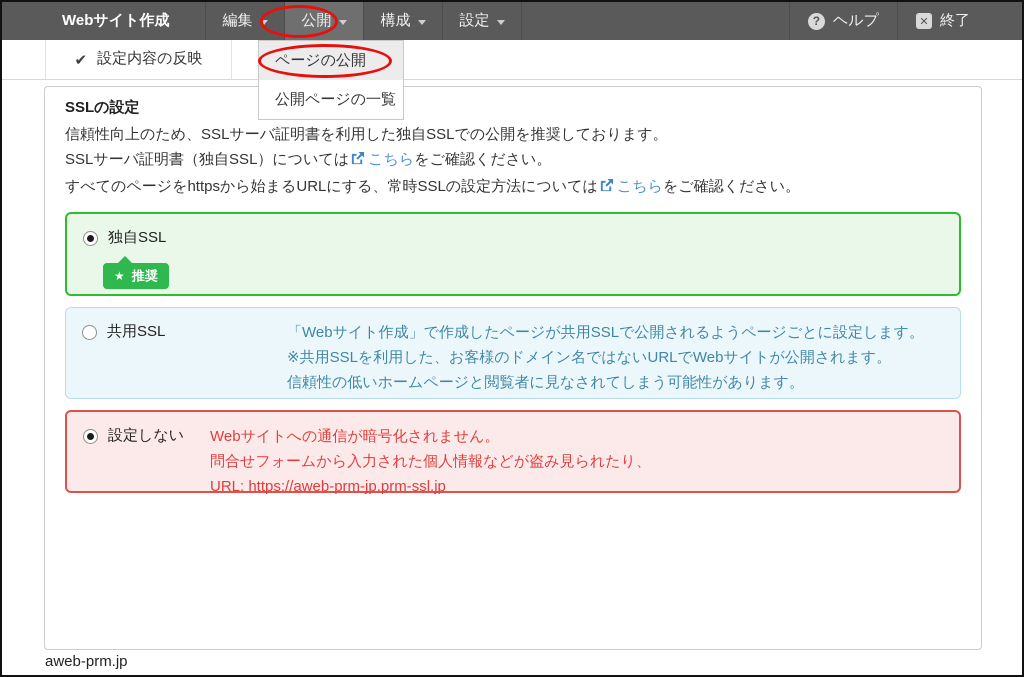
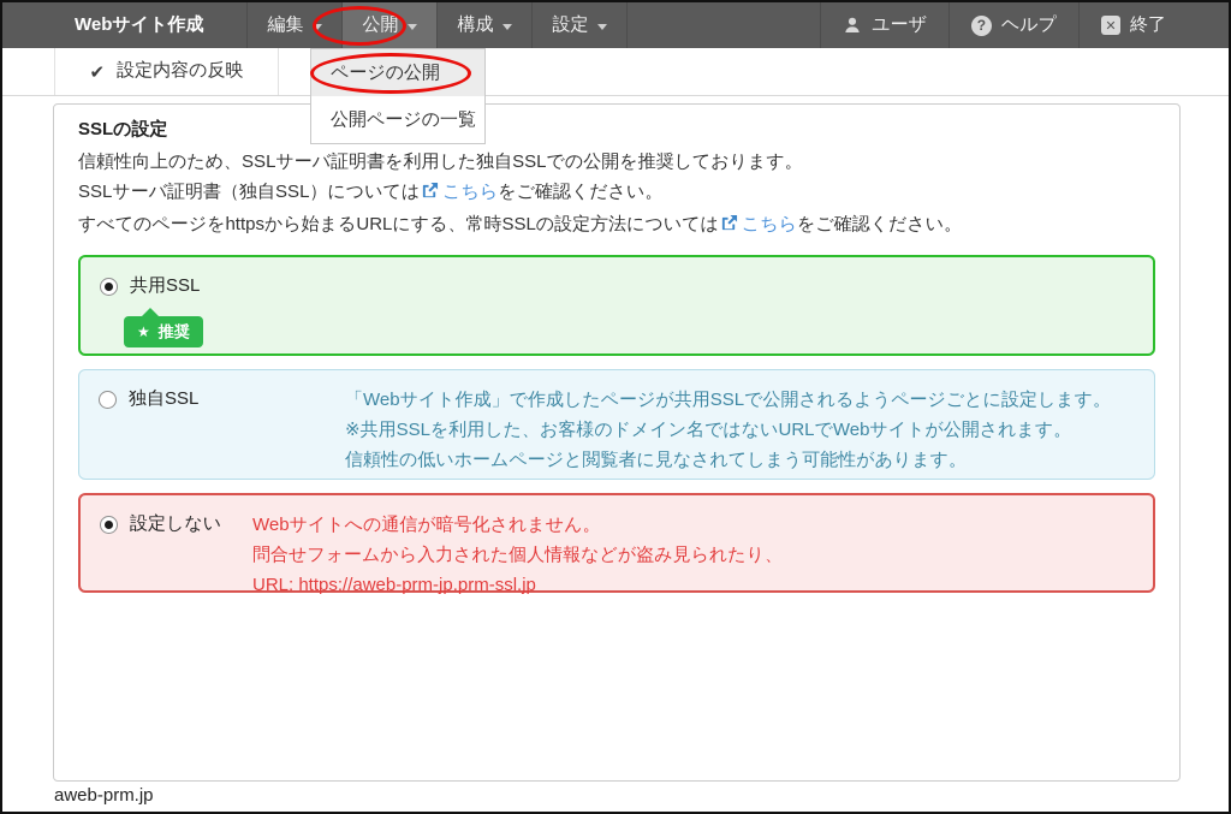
  Webサイト作成
  編集
  公開
  構成
  設定
+ ユーザ
  ?
  ヘルプ
  ✕
  終了
  ✔
  設定内容の反映
  ページの公開
  公開ページの一覧
  SSLの設定
  信頼性向上のため、SSLサーバ証明書を利用した独自SSLでの公開を推奨しております。
  SSLサーバ証明書（独自SSL）については こちらをご確認ください。
  すべてのページをhttpsから始まるURLにする、常時SSLの設定方法については こちらをご確認ください。
- 独自SSL
+ 共用SSL
  ★
  推奨
- 共用SSL
+ 独自SSL
  「Webサイト作成」で作成したページが共用SSLで公開されるようページごとに設定します。
  ※共用SSLを利用した、お客様のドメイン名ではないURLでWebサイトが公開されます。
  信頼性の低いホームページと閲覧者に見なされてしまう可能性があります。
  設定しない
  Webサイトへの通信が暗号化されません。
  問合せフォームから入力された個人情報などが盗み見られたり、
  URL: https://aweb-prm-jp.prm-ssl.jp
  aweb-prm.jp
